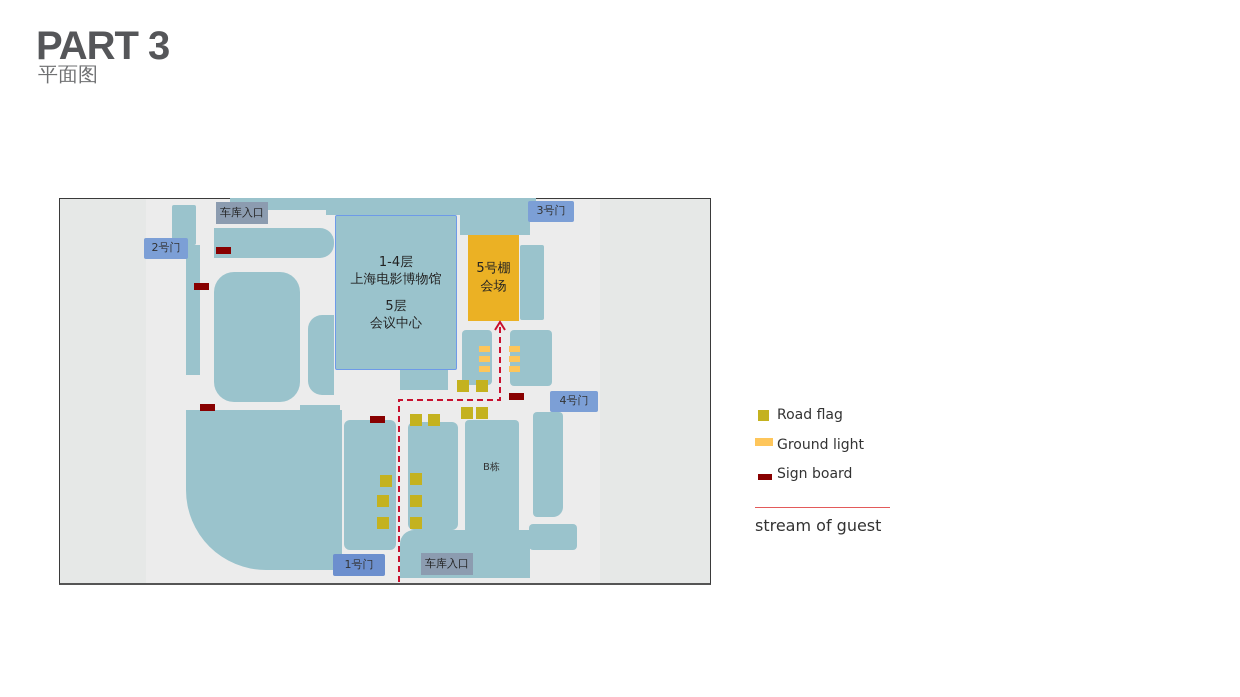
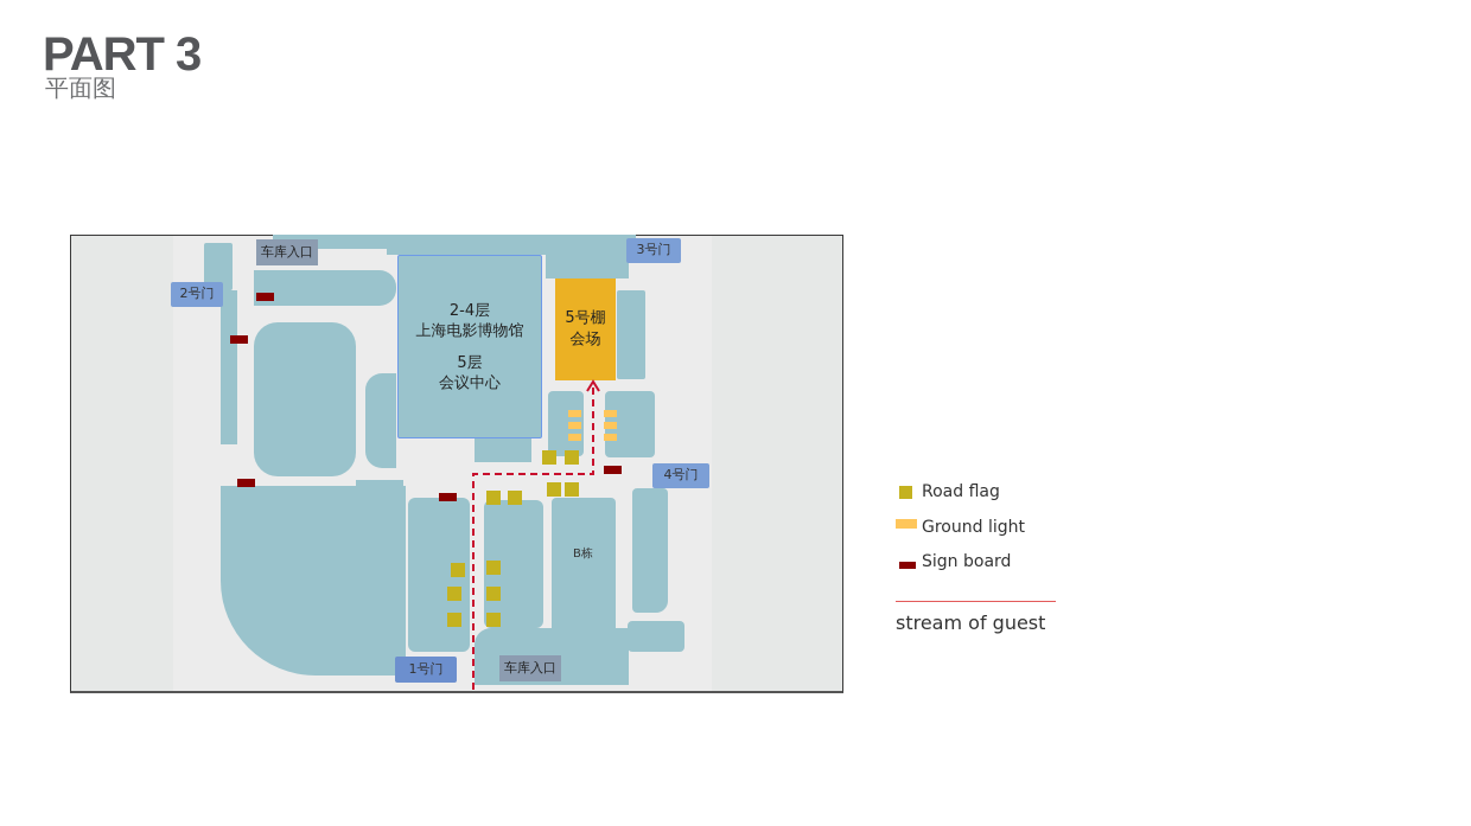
  PART 3
  平面图
- 1-4层
+ 2-4层
  上海电影博物馆
  5层
  会议中心
  5号棚
  会场
  B栋
  2号门
  3号门
  4号门
  1号门
  车库入口
  车库入口
  Road flag
  Ground light
  Sign board
  stream of guest
